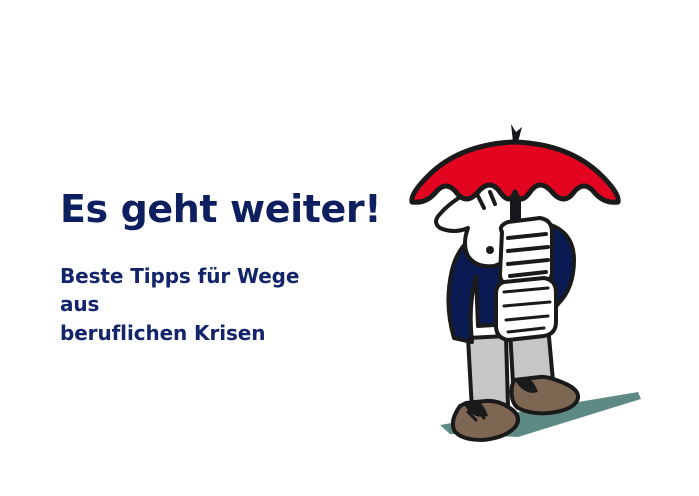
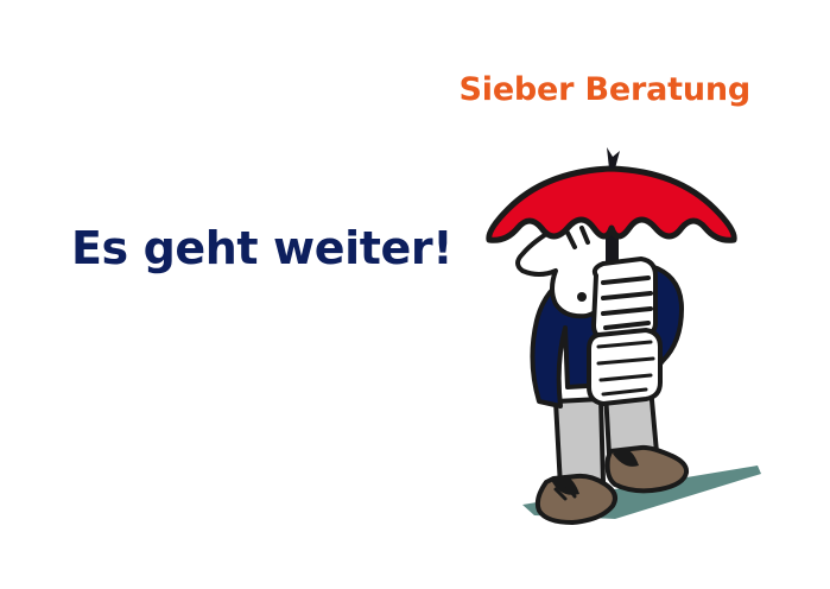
+ Sieber Beratung
  Es geht weiter!
- Beste Tipps für Wege aus
- beruflichen Krisen
